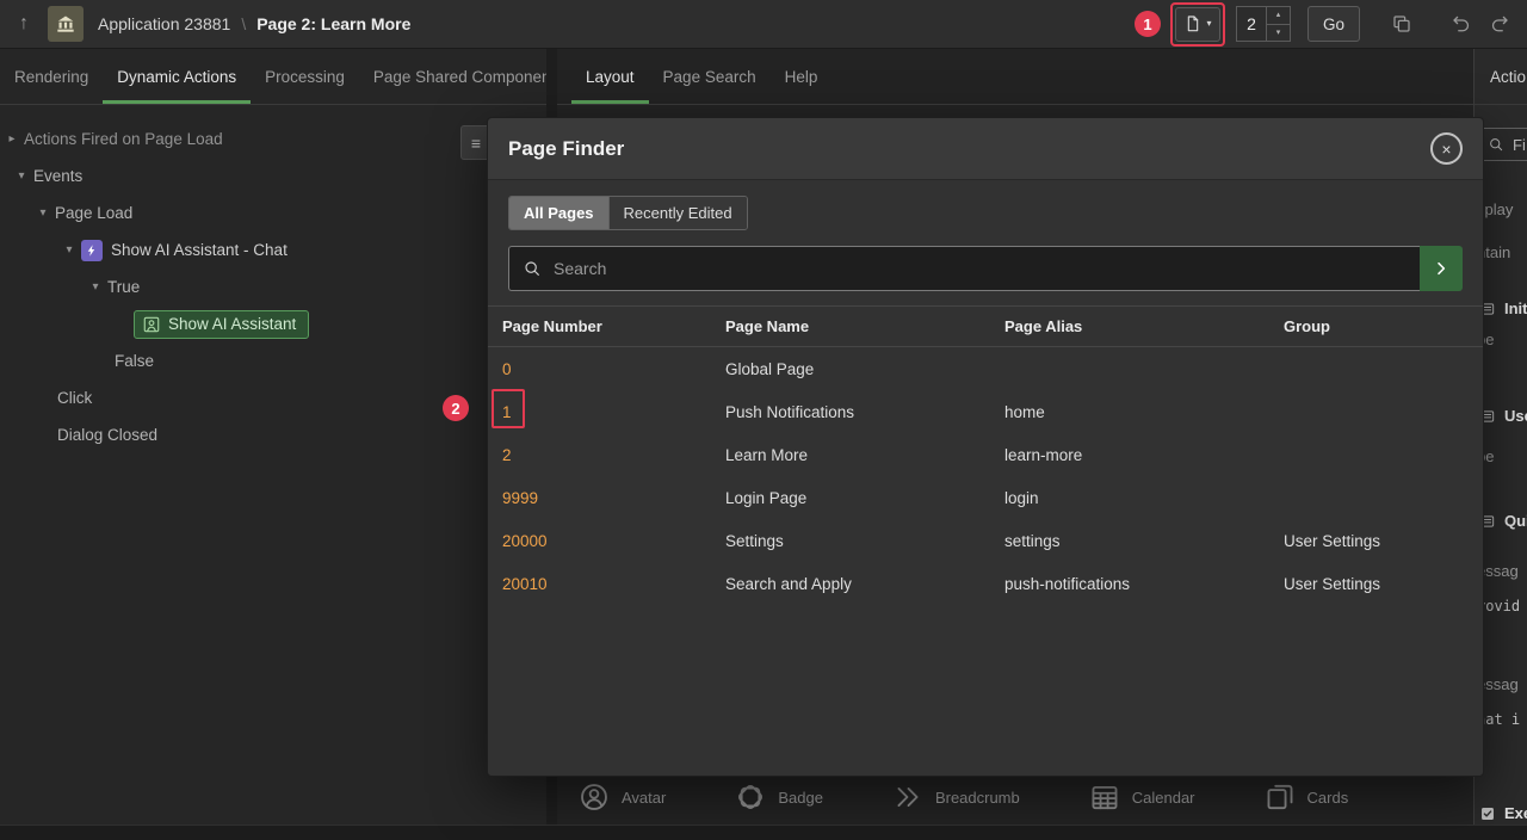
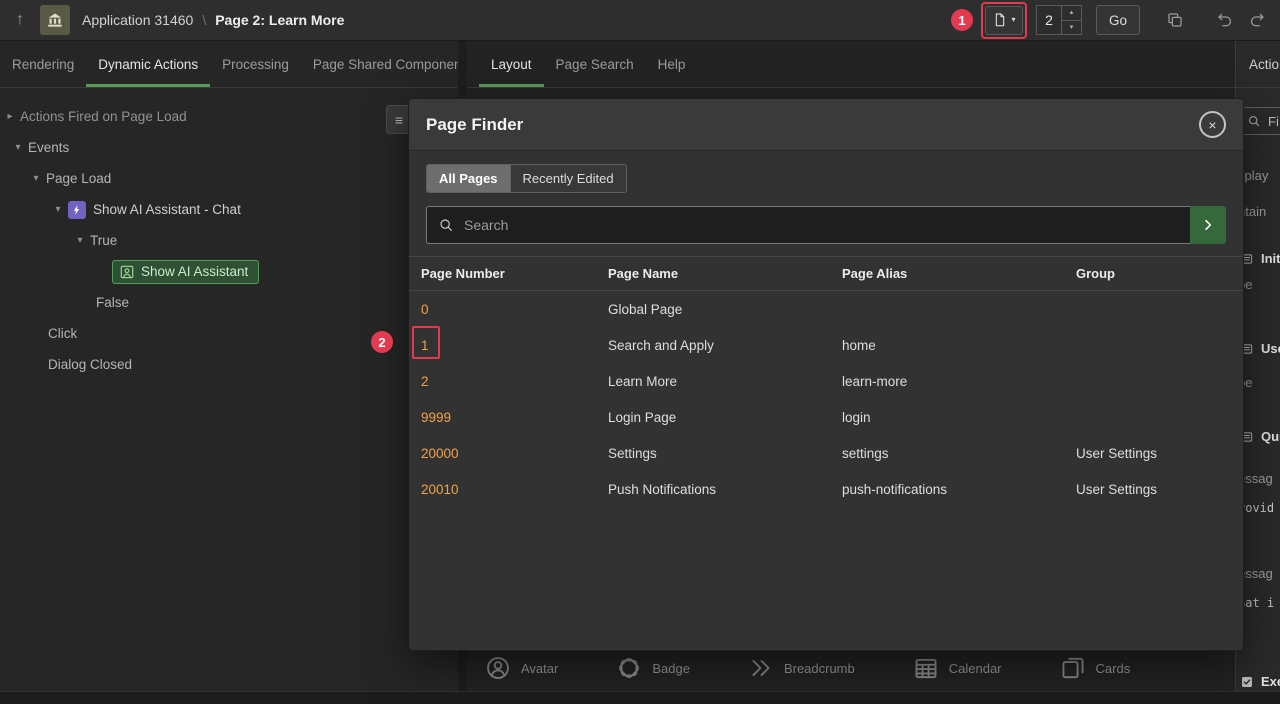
  ↑
- Application 23881
+ Application 31460
  \
  Page 2: Learn More
  1
  ▾
  2
  Go
  Rendering
  Dynamic Actions
  Processing
  Page Shared Compone
  ▸
  Actions Fired on Page Load
  ▾
  Events
  ▾
  Page Load
  ▾
  Show AI Assistant - Chat
  ▾
  True
  Show AI Assistant
  False
  Click
  Dialog Closed
  ≡
  Layout
  Page Search
  Help
  Avatar
  Badge
  Breadcrumb
  Calendar
  Cards
  Actio
  Fi
  play
  tain
  Init
  ssag
  ovid
  ssag
  at i
  Page Finder
  ×
  All Pages
  Recently Edited
  Search
  Page Number
  Page Name
  Page Alias
  Group
  0
  Global Page
  1
- Push Notifications
+ Search and Apply
  home
  2
  Learn More
  learn-more
  9999
  Login Page
  login
  20000
  Settings
  settings
  User Settings
  20010
- Search and Apply
+ Push Notifications
  push-notifications
  User Settings
  2
